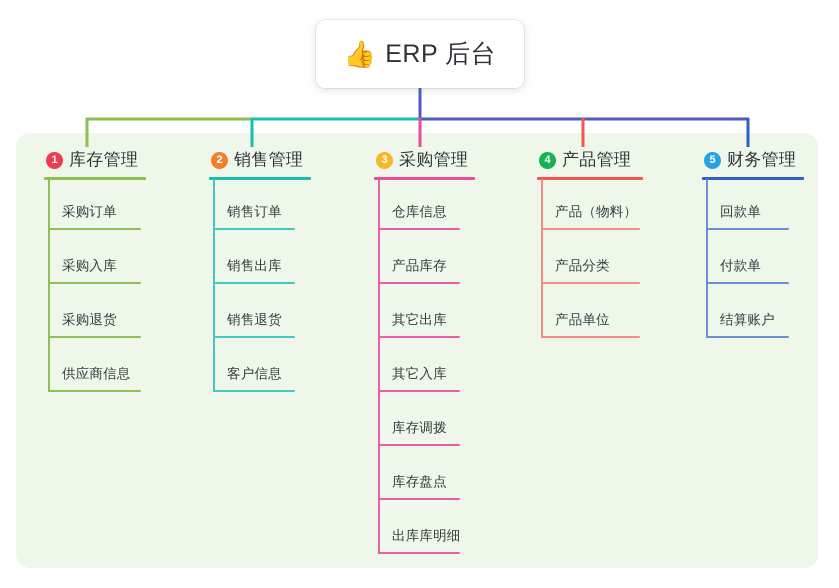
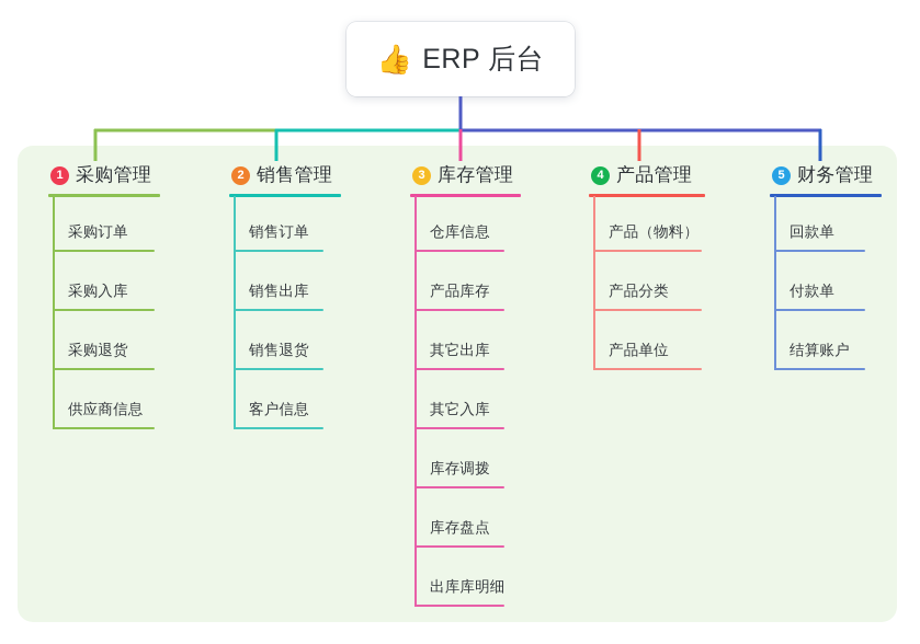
  👍
  ERP 后台
  1
- 库存管理
+ 采购管理
  采购订单
  采购入库
  采购退货
  供应商信息
  2
  销售管理
  销售订单
  销售出库
  销售退货
  客户信息
  3
- 采购管理
+ 库存管理
  仓库信息
  产品库存
  其它出库
  其它入库
  库存调拨
  库存盘点
  出库库明细
  4
  产品管理
  产品（物料）
  产品分类
  产品单位
  5
  财务管理
  回款单
  付款单
  结算账户
